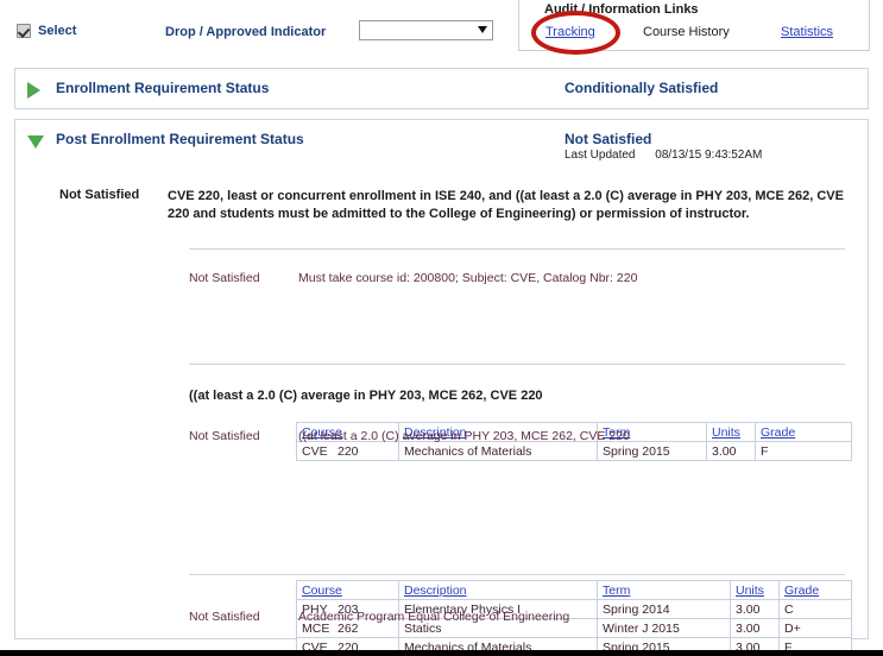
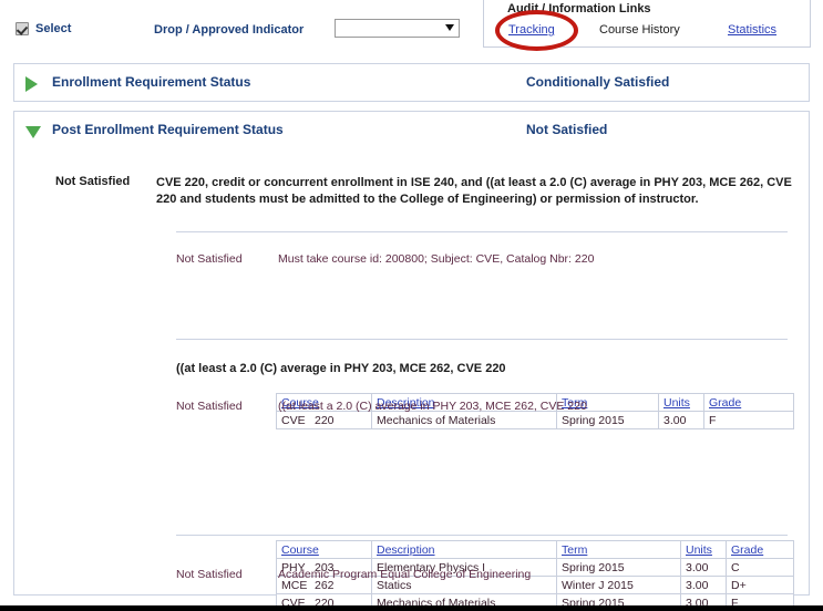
  Select
  Drop / Approved Indicator
  Audit / Information Links
  Tracking
  Course History
  Statistics
  Enrollment Requirement Status
  Conditionally Satisfied
  Post Enrollment Requirement Status
  Not Satisfied
- Last Updated 08/13/15 9:43:52AM
  Not Satisfied
- CVE 220, least or concurrent enrollment in ISE 240, and ((at least a 2.0 (C) average in PHY 203, MCE 262, CVE 220 and students must be admitted to the College of Engineering) or permission of instructor.
+ CVE 220, credit or concurrent enrollment in ISE 240, and ((at least a 2.0 (C) average in PHY 203, MCE 262, CVE 220 and students must be admitted to the College of Engineering) or permission of instructor.
  Not Satisfied
  Must take course id: 200800; Subject: CVE, Catalog Nbr: 220
  Course	Description	Term	Units	Grade
  CVE 220	Mechanics of Materials	Spring 2015	3.00	F
  ((at least a 2.0 (C) average in PHY 203, MCE 262, CVE 220
  Not Satisfied
  ((at least a 2.0 (C) average in PHY 203, MCE 262, CVE 220
  Course	Description	Term	Units	Grade
- PHY 203	Elementary Physics I	Spring 2014	3.00	C
+ PHY 203	Elementary Physics I	Spring 2015	3.00	C
  MCE 262	Statics	Winter J 2015	3.00	D+
  CVE 220	Mechanics of Materials	Spring 2015	3.00	F
  Not Satisfied
  Academic Program Equal College of Engineering
